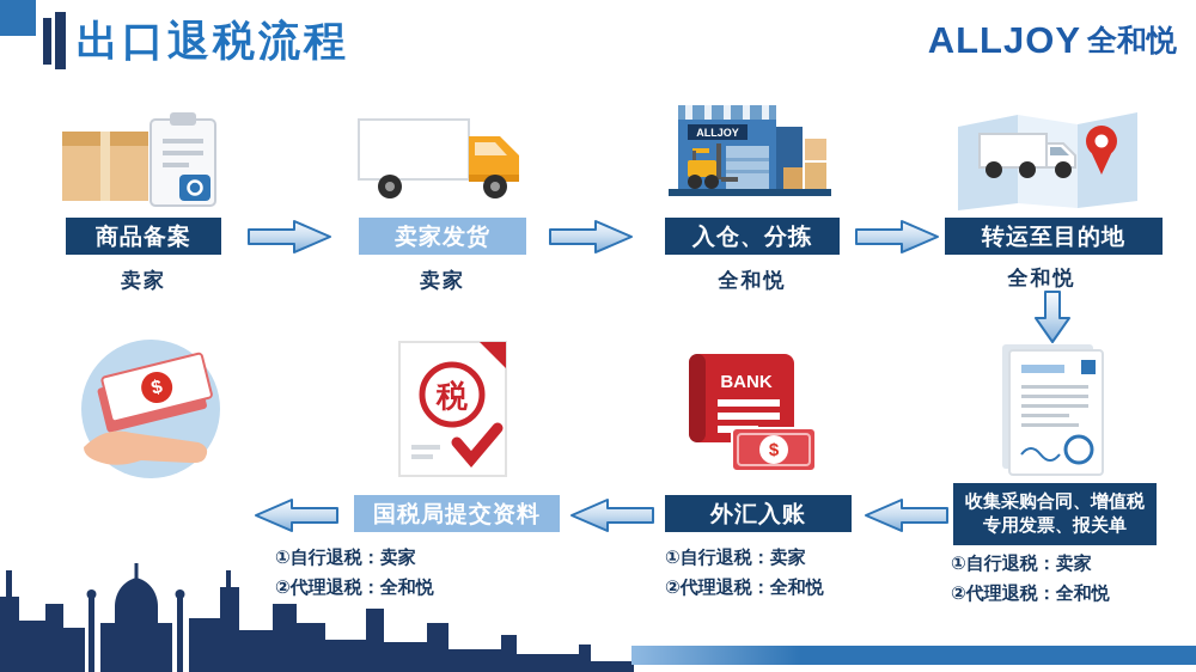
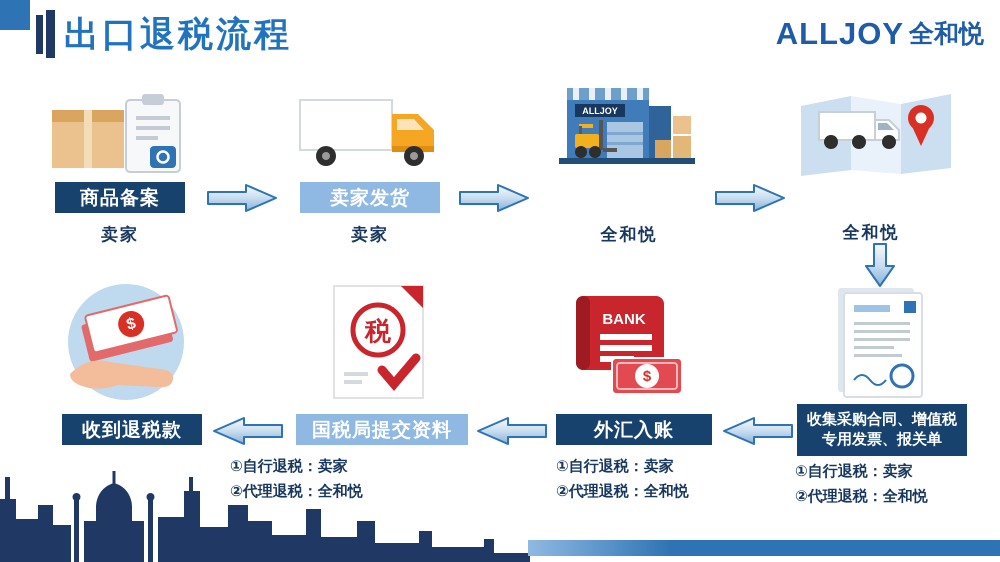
  出口退税流程
  ALLJOY
  全和悦
  ALLJOY
  商品备案
  卖家发货
- 入仓、分拣
- 转运至目的地
  卖家
  卖家
  全和悦
  全和悦
  税
  BANK
  $
+ 收到退税款
  国税局提交资料
  外汇入账
  收集采购合同、增值税专用发票、报关单
  ①自行退税：卖家
  ②代理退税：全和悦
  ①自行退税：卖家
  ②代理退税：全和悦
  ①自行退税：卖家
  ②代理退税：全和悦
